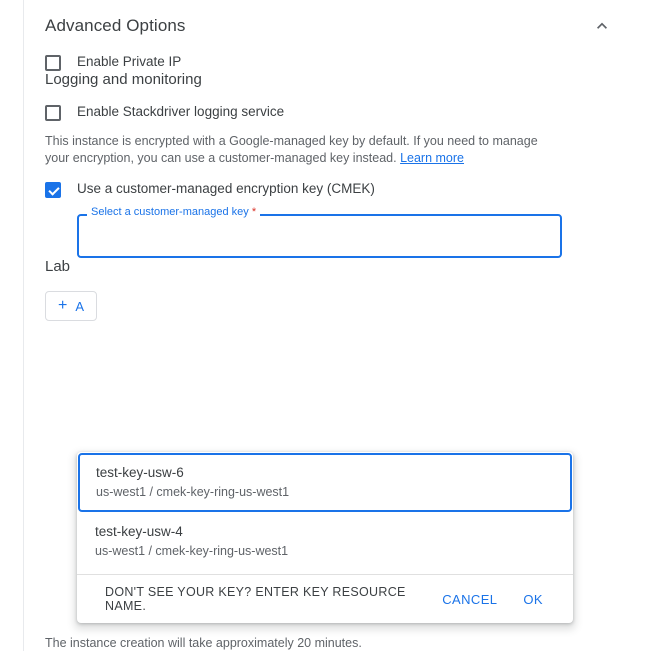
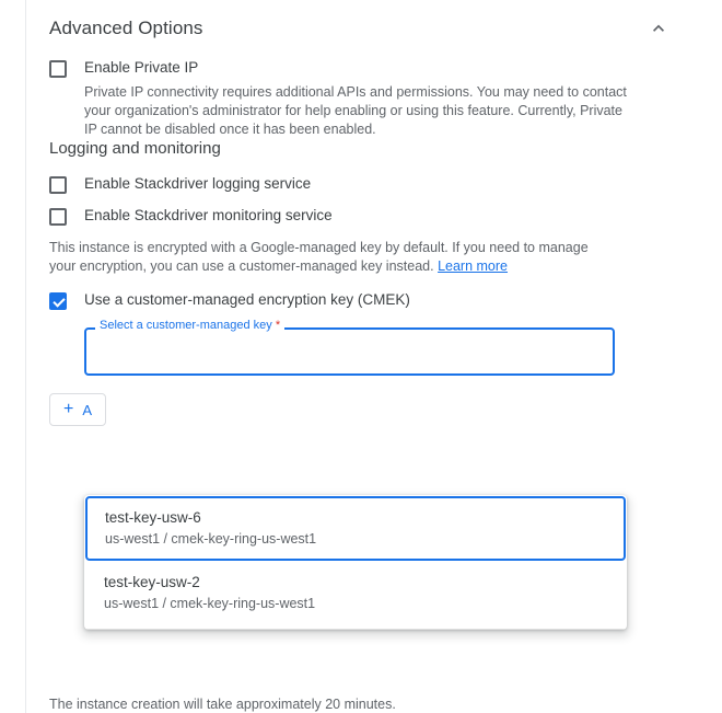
  Advanced Options
  Enable Private IP
+ Private IP connectivity requires additional APIs and permissions. You may need to contact your organization's administrator for help enabling or using this feature. Currently, Private IP cannot be disabled once it has been enabled.
  Logging and monitoring
  Enable Stackdriver logging service
+ Enable Stackdriver monitoring service
  This instance is encrypted with a Google-managed key by default. If you need to manage your encryption, you can use a customer-managed key instead. Learn more
  Use a customer-managed encryption key (CMEK)
  Select a customer-managed key *
- Lab
  +
  A
  test-key-usw-6
  us-west1 / cmek-key-ring-us-west1
- test-key-usw-4
+ test-key-usw-2
  us-west1 / cmek-key-ring-us-west1
- DON'T SEE YOUR KEY? ENTER KEY RESOURCE NAME.
- CANCEL
- OK
  The instance creation will take approximately 20 minutes.
